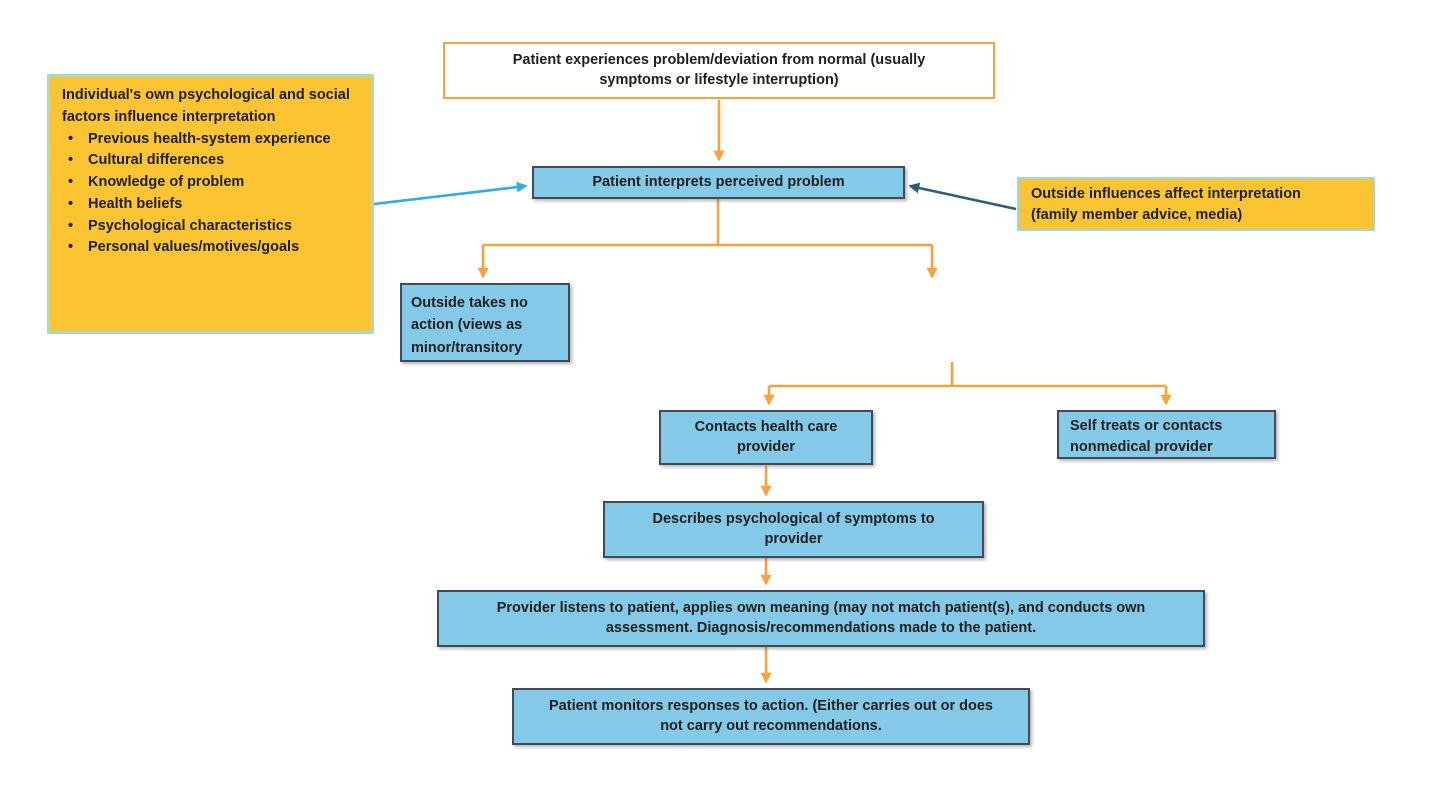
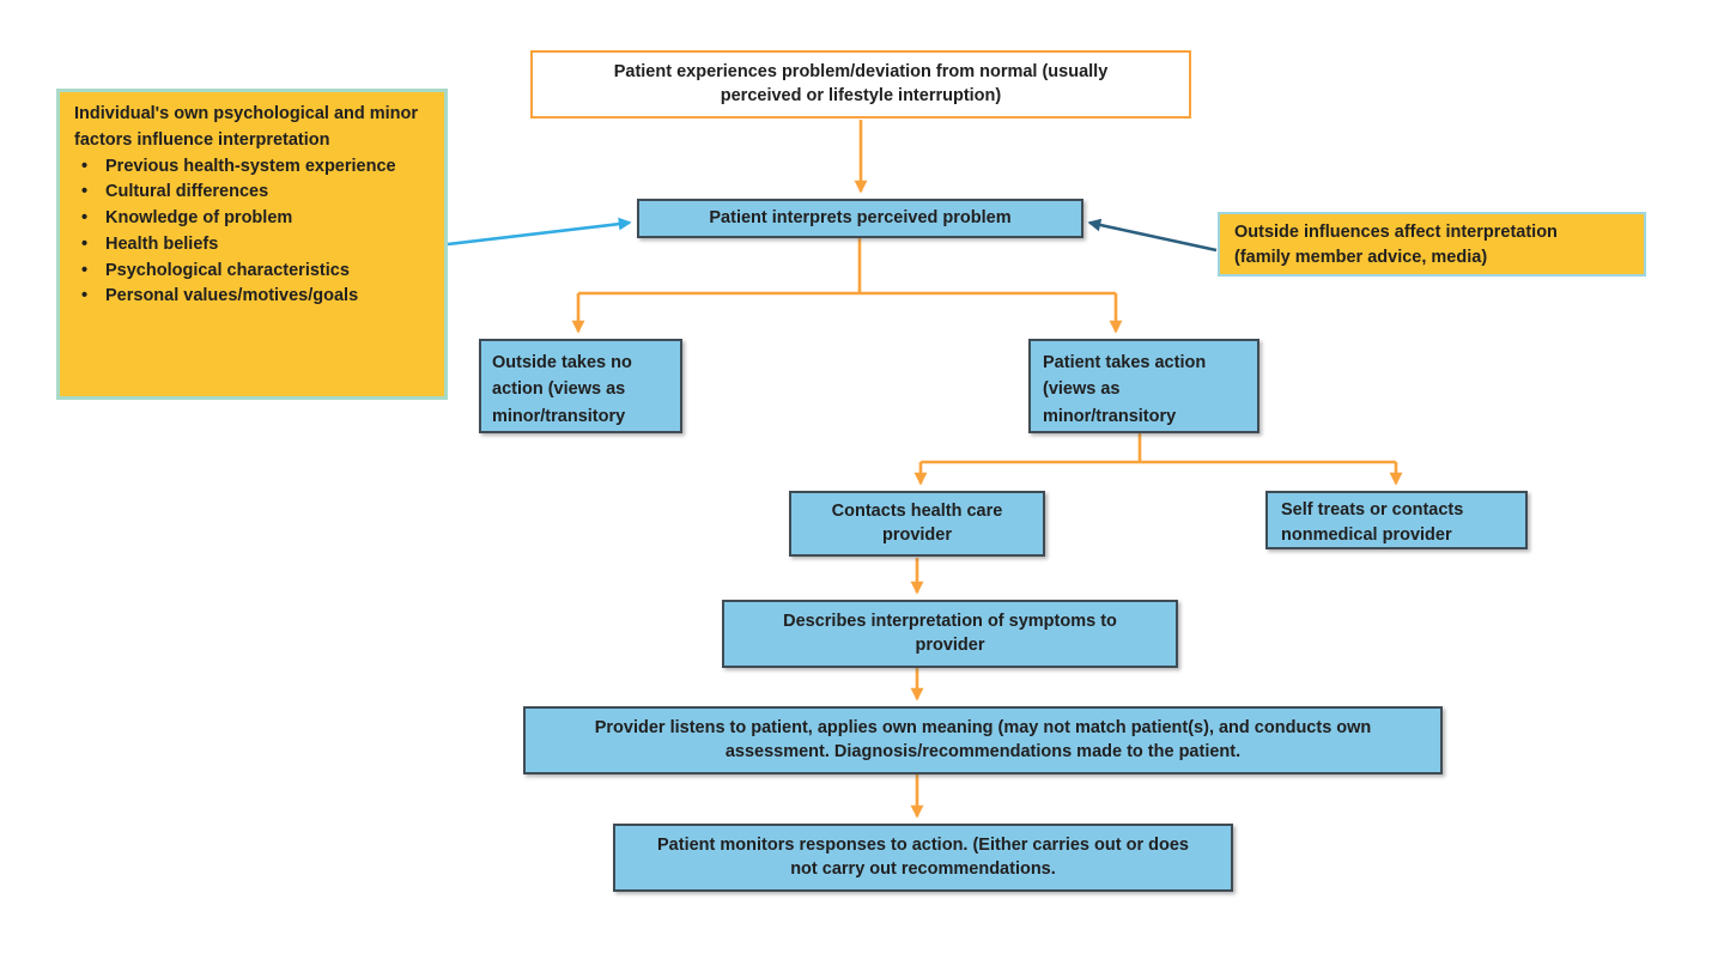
- Patient experiences problem/deviation from normal (usually symptoms or lifestyle interruption)
+ Patient experiences problem/deviation from normal (usually perceived or lifestyle interruption)
- Individual's own psychological and social factors influence interpretation
+ Individual's own psychological and minor factors influence interpretation
  •
  Previous health-system experience
  •
  Cultural differences
  •
  Knowledge of problem
  •
  Health beliefs
  •
  Psychological characteristics
  •
  Personal values/motives/goals
  Patient interprets perceived problem
  Outside influences affect interpretation (family member advice, media)
  Outside takes no action (views as minor/transitory
+ Patient takes action (views as minor/transitory
  Contacts health care provider
  Self treats or contacts nonmedical provider
- Describes psychological of symptoms to provider
+ Describes interpretation of symptoms to provider
  Provider listens to patient, applies own meaning (may not match patient(s), and conducts own assessment. Diagnosis/recommendations made to the patient.
  Patient monitors responses to action. (Either carries out or does not carry out recommendations.
